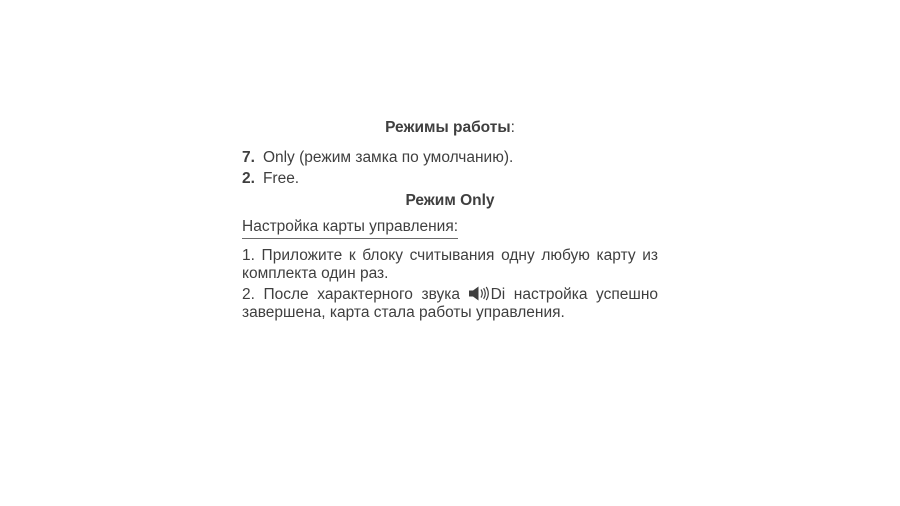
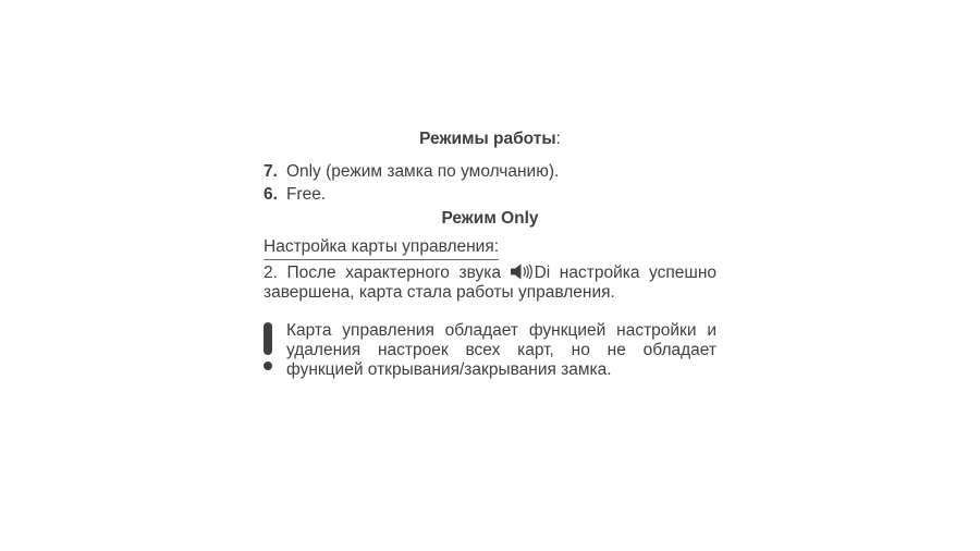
  Режимы работы:
  7. Only (режим замка по умолчанию).
- 2. Free.
+ 6. Free.
  Режим Only
  Настройка карты управления:
- 1. Приложите к блоку считывания одну любую карту из комплекта один раз.
  2. После характерного звука Di настройка успешно завершена, карта стала работы управления.
+ Карта управления обладает функцией настройки и удаления настроек всех карт, но не обладает функцией открывания/закрывания замка.
